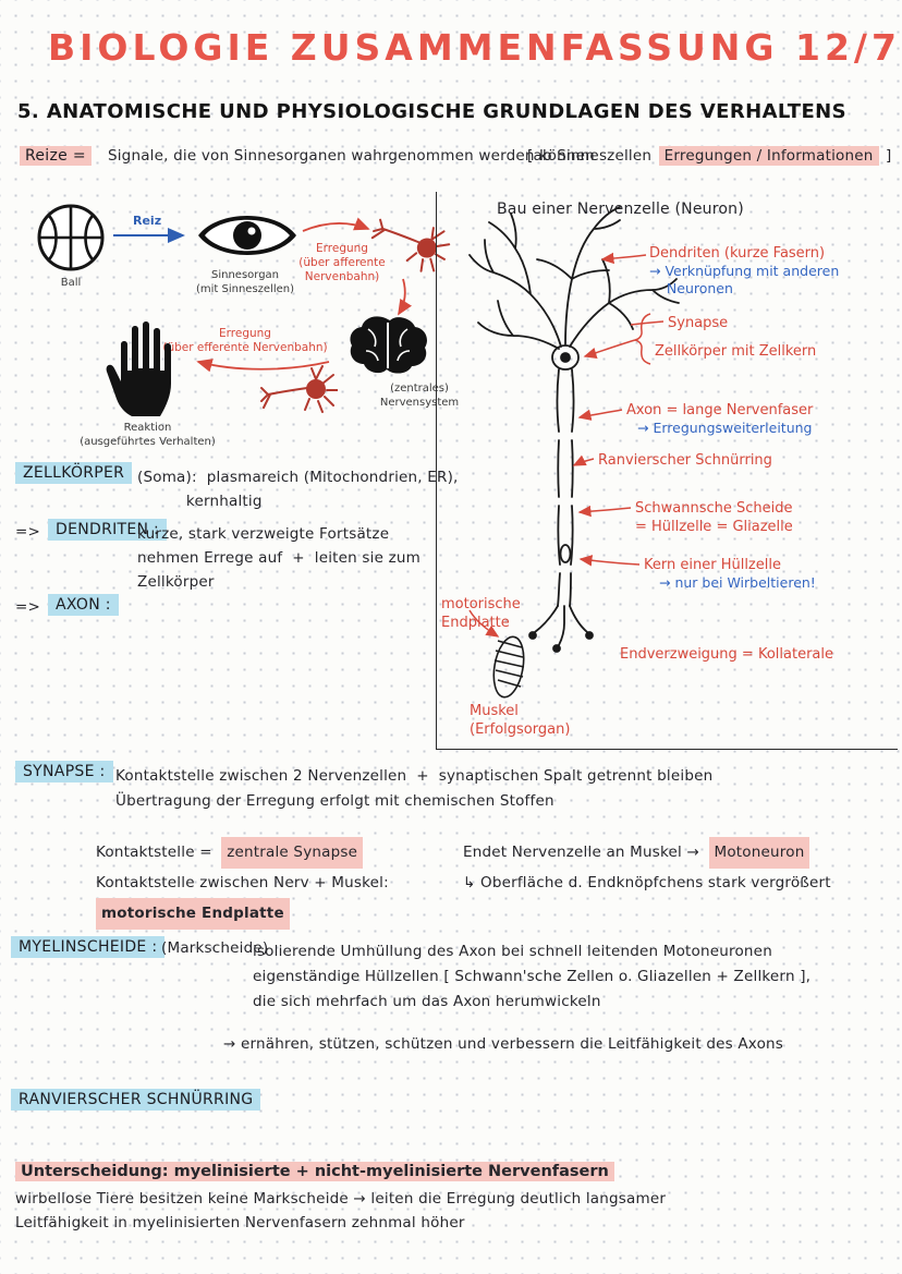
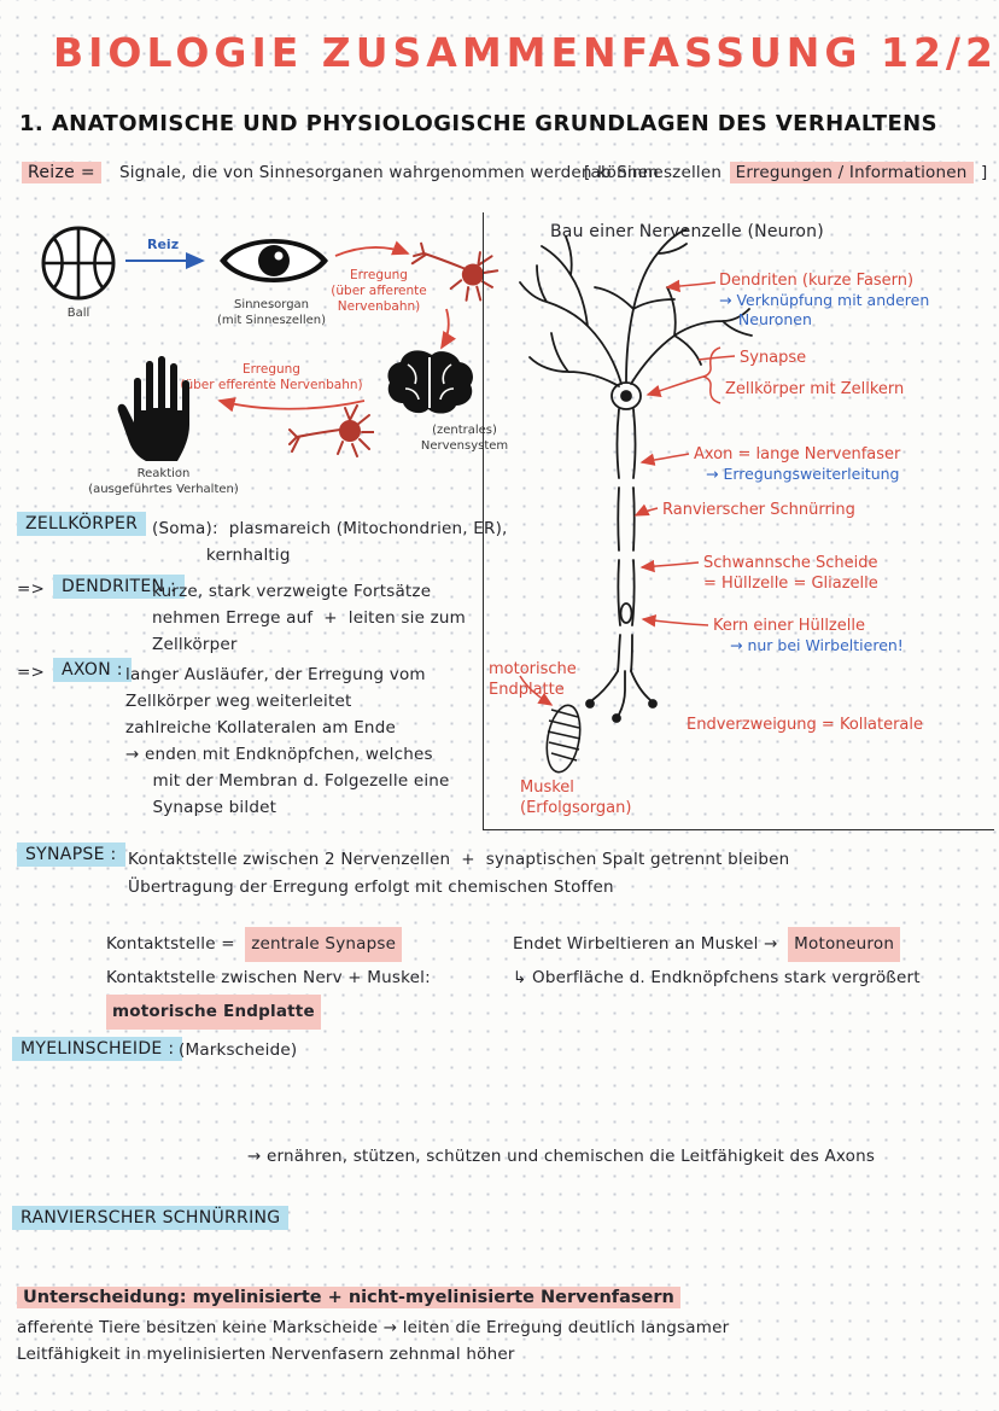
- BIOLOGIE ZUSAMMENFASSUNG 12/7
+ BIOLOGIE ZUSAMMENFASSUNG 12/2
- 5. ANATOMISCHE UND PHYSIOLOGISCHE GRUNDLAGEN DES VERHALTENS
+ 1. ANATOMISCHE UND PHYSIOLOGISCHE GRUNDLAGEN DES VERHALTENS
  Reize = Signale, die von Sinnesorganen wahrgenommen werden können
  [ab Sinneszellen Erregungen / Informationen ]
  Ball
  Reiz
  Sinnesorgan
  (mit Sinneszellen)
  Erregung
  (über afferente
  Nervenbahn)
  (zentrales)
  Nervensystem
  Erregung
  ber efferente Nervenbahn)
  Reaktion
  (ausgeführtes Verhalten)
  Bau einer Nervenzelle (Neuron)
  Dendriten (kurze Fasern)
  → Verknüpfung mit anderen
  Neuronen
  Synapse
  Zellkörper mit Zellkern
  Axon = lange Nervenfaser
  → Erregungsweiterleitung
  Ranvierscher Schnürring
  Schwannsche Scheide
  = Hüllzelle = Gliazelle
  Kern einer Hüllzelle
  → nur bei Wirbeltieren!
  Endverzweigung = Kollaterale
  motorische
  Endplatte
  Muskel
  (Erfolgsorgan)
  ZELLKÖRPER
  (Soma): plasmareich (Mitochondrien, ER),
  kernhaltig
  =>
  DENDRITEN :
  kurze, stark verzweigte Fortsätze
  nehmen Errege auf + leiten sie zum
  Zellkörper
  =>
  AXON :
+ langer Ausläufer, der Erregung vom
+ Zellkörper weg weiterleitet
+ zahlreiche Kollateralen am Ende
+ → enden mit Endknöpfchen, welches
+ mit der Membran d. Folgezelle eine
+ Synapse bildet
  SYNAPSE :
  Kontaktstelle zwischen 2 Nervenzellen + synaptischen Spalt getrennt bleiben
  Übertragung der Erregung erfolgt mit chemischen Stoffen
  Kontaktstelle = zentrale Synapse
  Kontaktstelle zwischen Nerv + Muskel:
  motorische Endplatte
- Endet Nervenzelle an Muskel → Motoneuron
+ Endet Wirbeltieren an Muskel → Motoneuron
  ↳ Oberfläche d. Endknöpfchens stark vergrößert
  MYELINSCHEIDE :
  (Markscheide)
- isolierende Umhüllung des Axon bei schnell leitenden Motoneuronen
- eigenständige Hüllzellen [ Schwann'sche Zellen o. Gliazellen + Zellkern ],
- die sich mehrfach um das Axon herumwickeln
- → ernähren, stützen, schützen und verbessern die Leitfähigkeit des Axons
+ → ernähren, stützen, schützen und chemischen die Leitfähigkeit des Axons
  RANVIERSCHER SCHNÜRRING
  Unterscheidung: myelinisierte + nicht-myelinisierte Nervenfasern
- wirbellose Tiere besitzen keine Markscheide → leiten die Erregung deutlich langsamer
+ afferente Tiere besitzen keine Markscheide → leiten die Erregung deutlich langsamer
  Leitfähigkeit in myelinisierten Nervenfasern zehnmal höher
